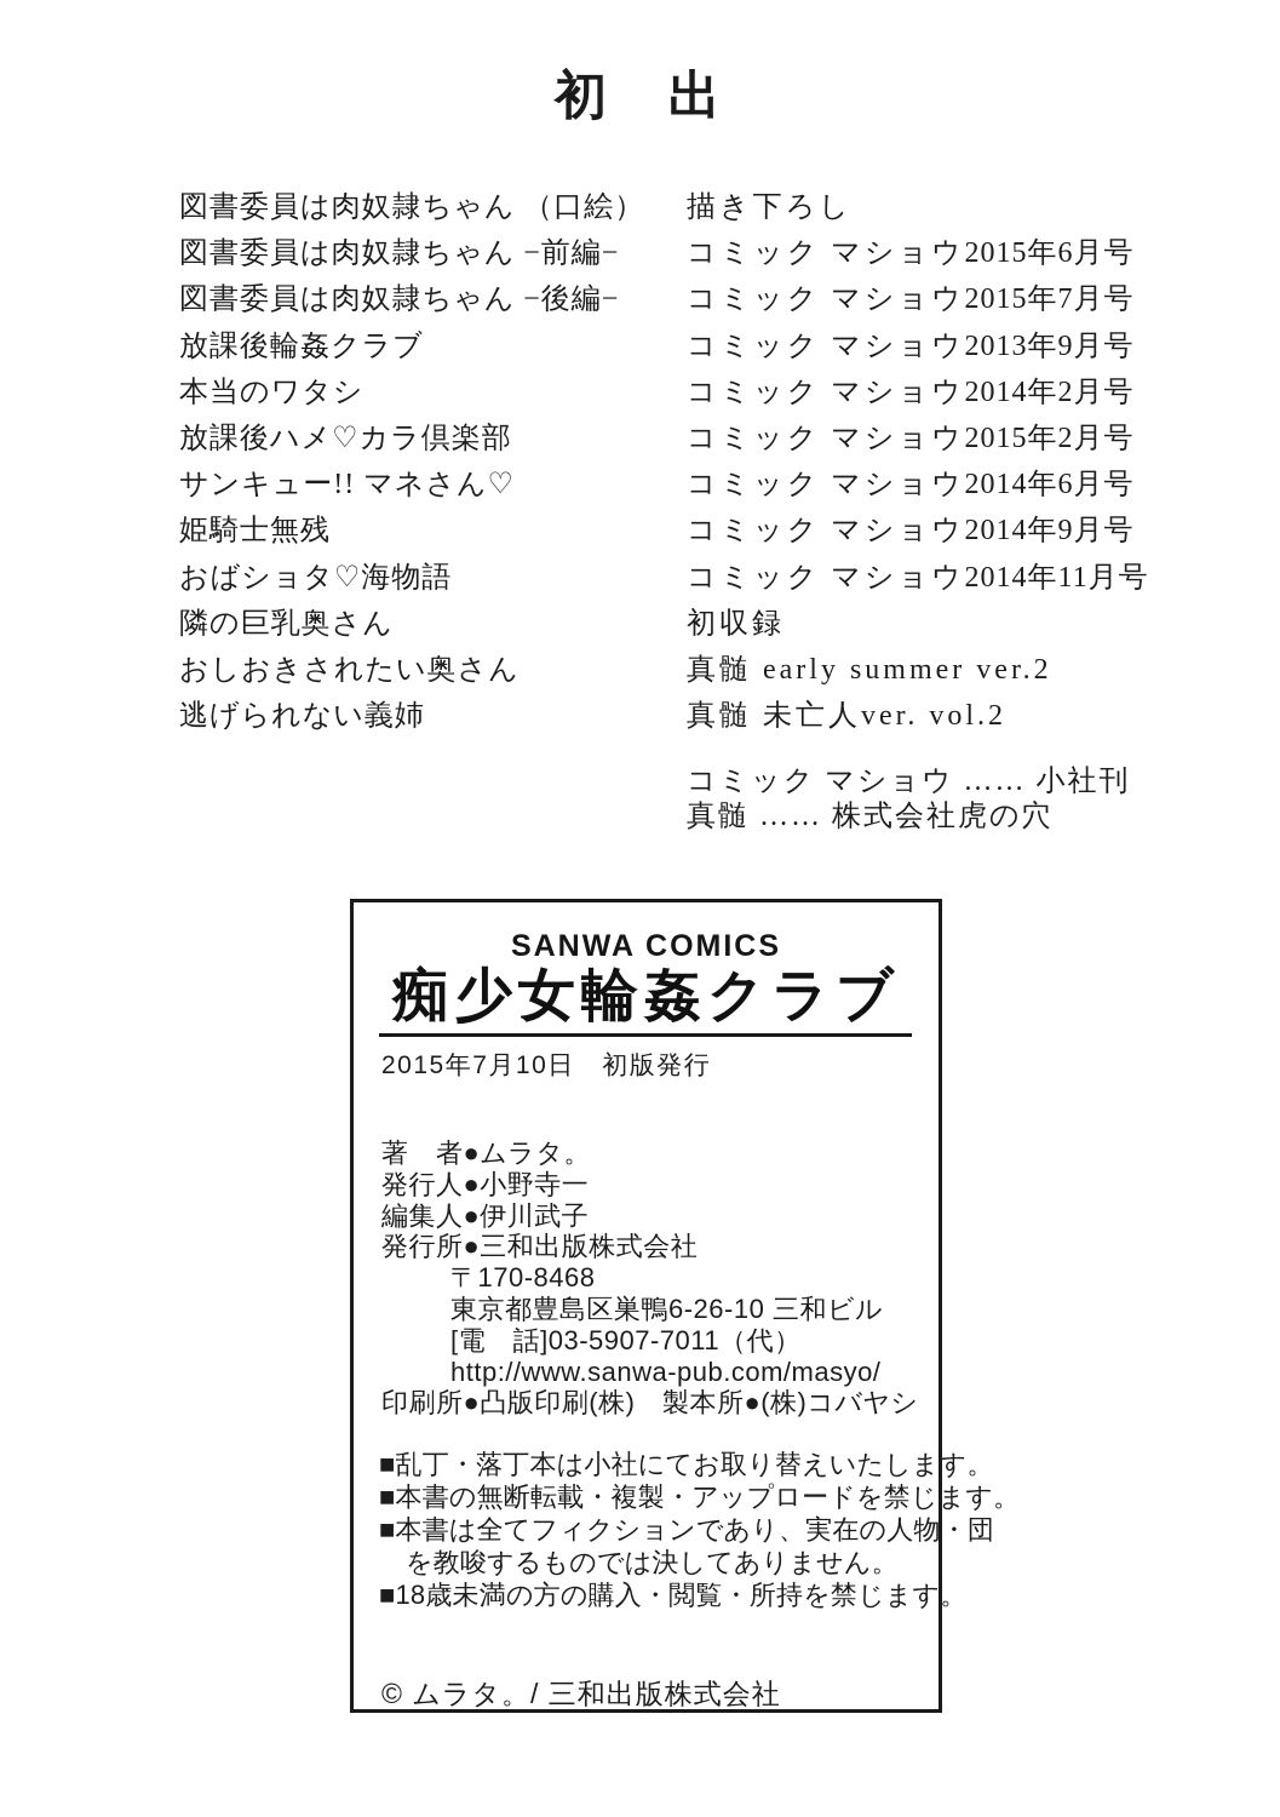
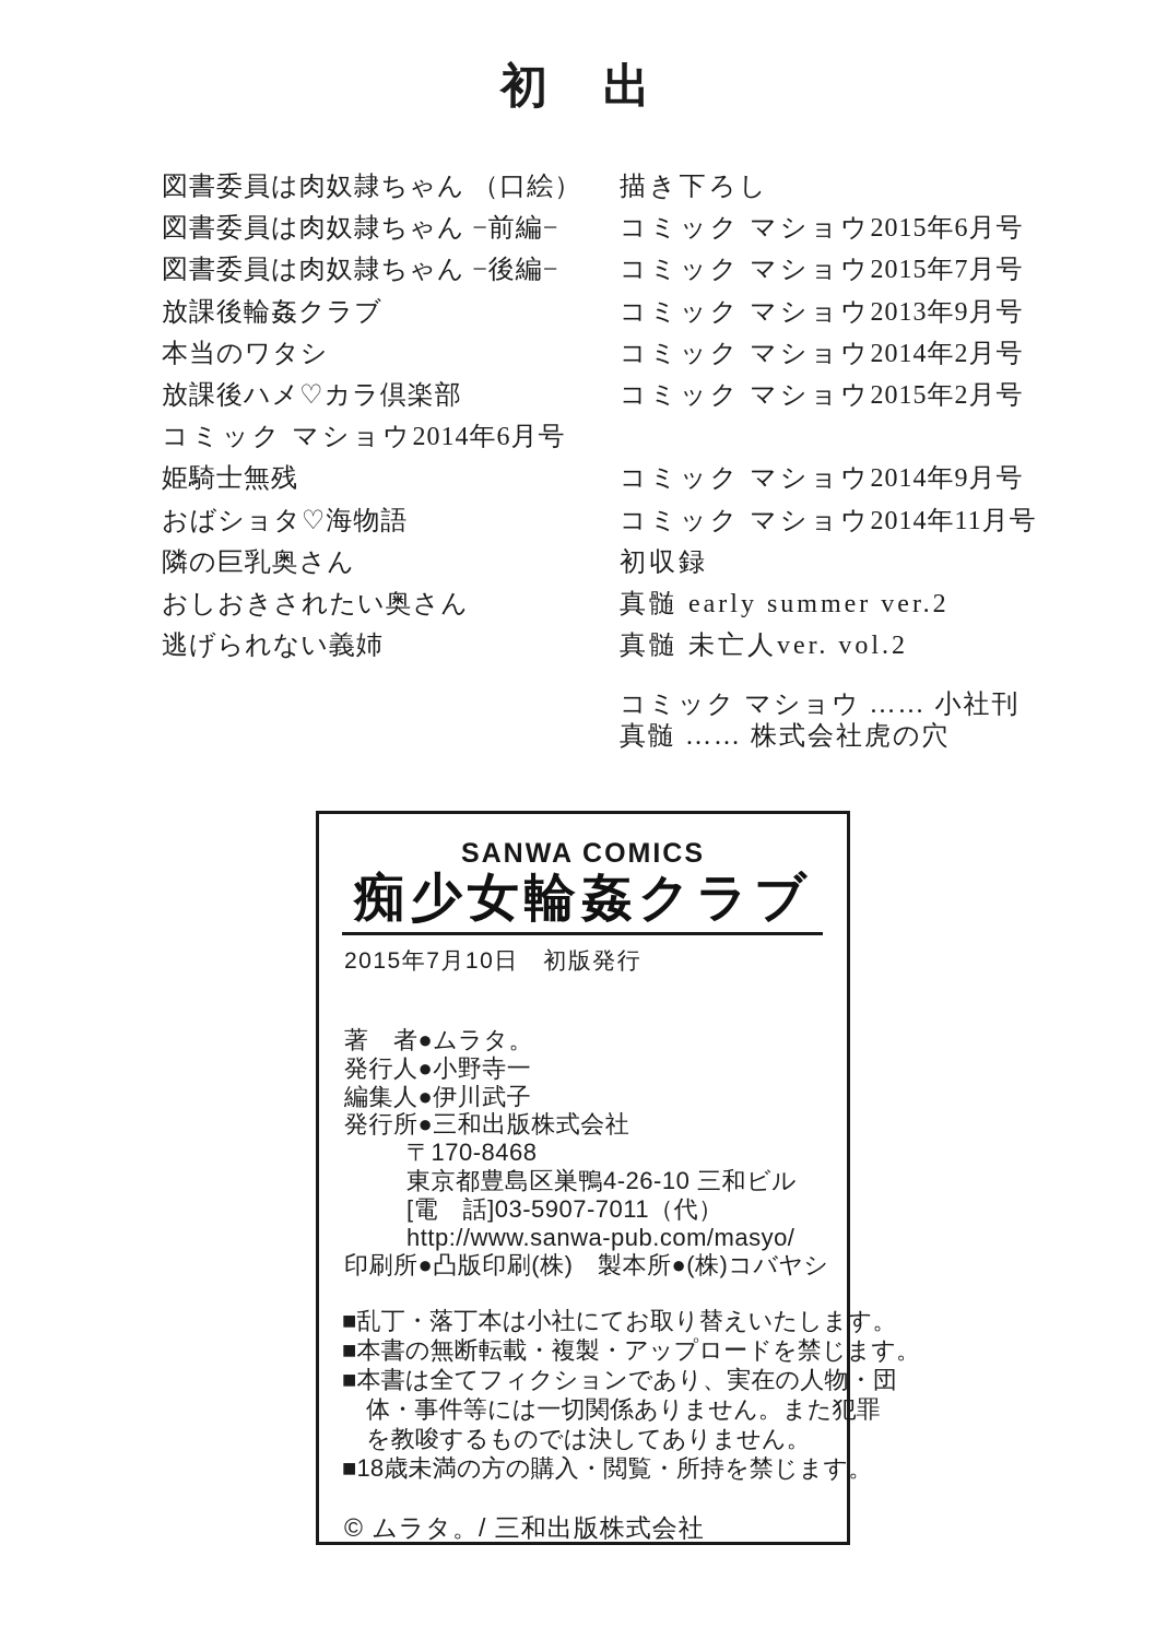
  初 出
  図書委員は肉奴隷ちゃん （口絵）
  描き下ろし
  図書委員は肉奴隷ちゃん −前編−
  コミック マショウ
  2015年6月号
  図書委員は肉奴隷ちゃん −後編−
  コミック マショウ
  2015年7月号
  放課後輪姦クラブ
  コミック マショウ
  2013年9月号
  本当のワタシ
  コミック マショウ
  2014年2月号
  放課後ハメ♡カラ倶楽部
  コミック マショウ
  2015年2月号
- サンキュー!! マネさん♡
  コミック マショウ
  2014年6月号
  姫騎士無残
  コミック マショウ
  2014年9月号
  おばショタ♡海物語
  コミック マショウ
  2014年11月号
  隣の巨乳奥さん
  初収録
  おしおきされたい奥さん
  真髄 early summer ver.2
  逃げられない義姉
  真髄 未亡人ver. vol.2
  コミック マショウ …… 小社刊
  真髄 …… 株式会社虎の穴
  SANWA COMICS
  痴少女輪姦クラブ
  2015年7月10日 初版発行
  著 者●ムラタ。
  発行人●小野寺一
  編集人●伊川武子
  発行所●三和出版株式会社
  〒170-8468
- 東京都豊島区巣鴨6-26-10 三和ビル
+ 東京都豊島区巣鴨4-26-10 三和ビル
  [電 話]03-5907-7011（代）
  http://www.sanwa-pub.com/masyo/
  印刷所●凸版印刷(株) 製本所●(株)コバヤシ
  ■乱丁・落丁本は小社にてお取り替えいたします。
  ■本書の無断転載・複製・アップロードを禁じます。
  ■本書は全てフィクションであり、実在の人物・団
+ 体・事件等には一切関係ありません。また犯罪
  を教唆するものでは決してありません。
  ■18歳未満の方の購入・閲覧・所持を禁じます。
  © ムラタ。/ 三和出版株式会社
